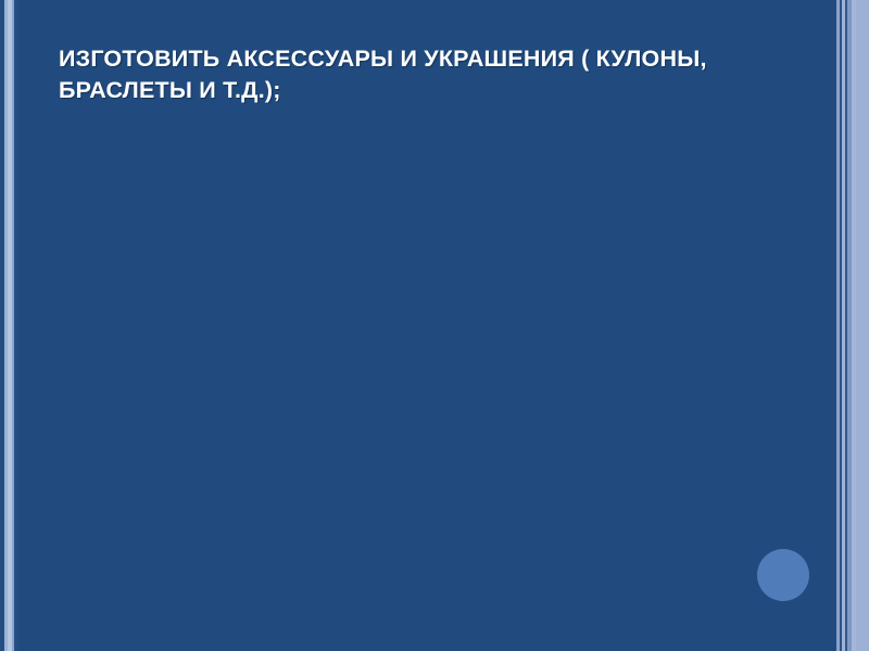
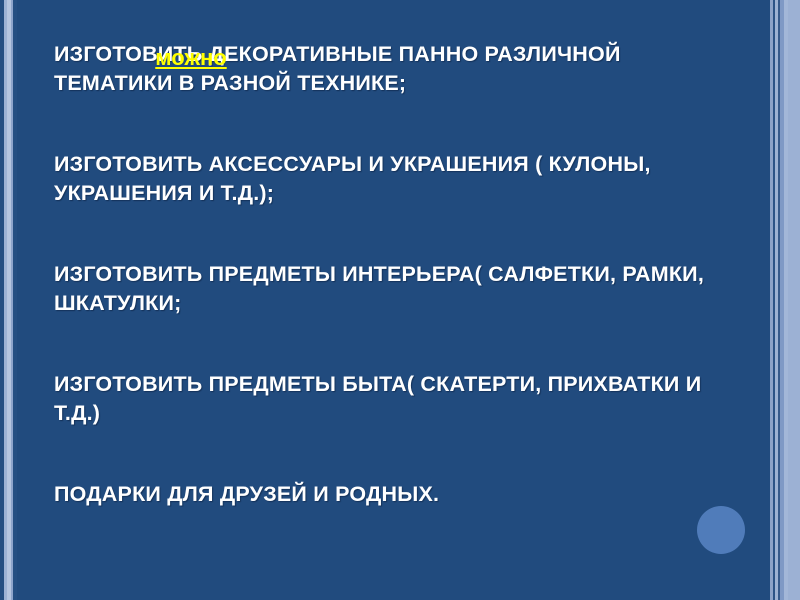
+ ИЗГОТОВИТЬ ДЕКОРАТИВНЫЕ ПАННО РАЗЛИЧНОЙ ТЕМАТИКИ В РАЗНОЙ ТЕХНИКЕ;
- ИЗГОТОВИТЬ АКСЕССУАРЫ И УКРАШЕНИЯ ( КУЛОНЫ, БРАСЛЕТЫ И Т.Д.);
+ ИЗГОТОВИТЬ АКСЕССУАРЫ И УКРАШЕНИЯ ( КУЛОНЫ, УКРАШЕНИЯ И Т.Д.);
+ ИЗГОТОВИТЬ ПРЕДМЕТЫ ИНТЕРЬЕРА( САЛФЕТКИ, РАМКИ, ШКАТУЛКИ;
+ ИЗГОТОВИТЬ ПРЕДМЕТЫ БЫТА( СКАТЕРТИ, ПРИХВАТКИ И Т.Д.)
+ ПОДАРКИ ДЛЯ ДРУЗЕЙ И РОДНЫХ.
+ можно
